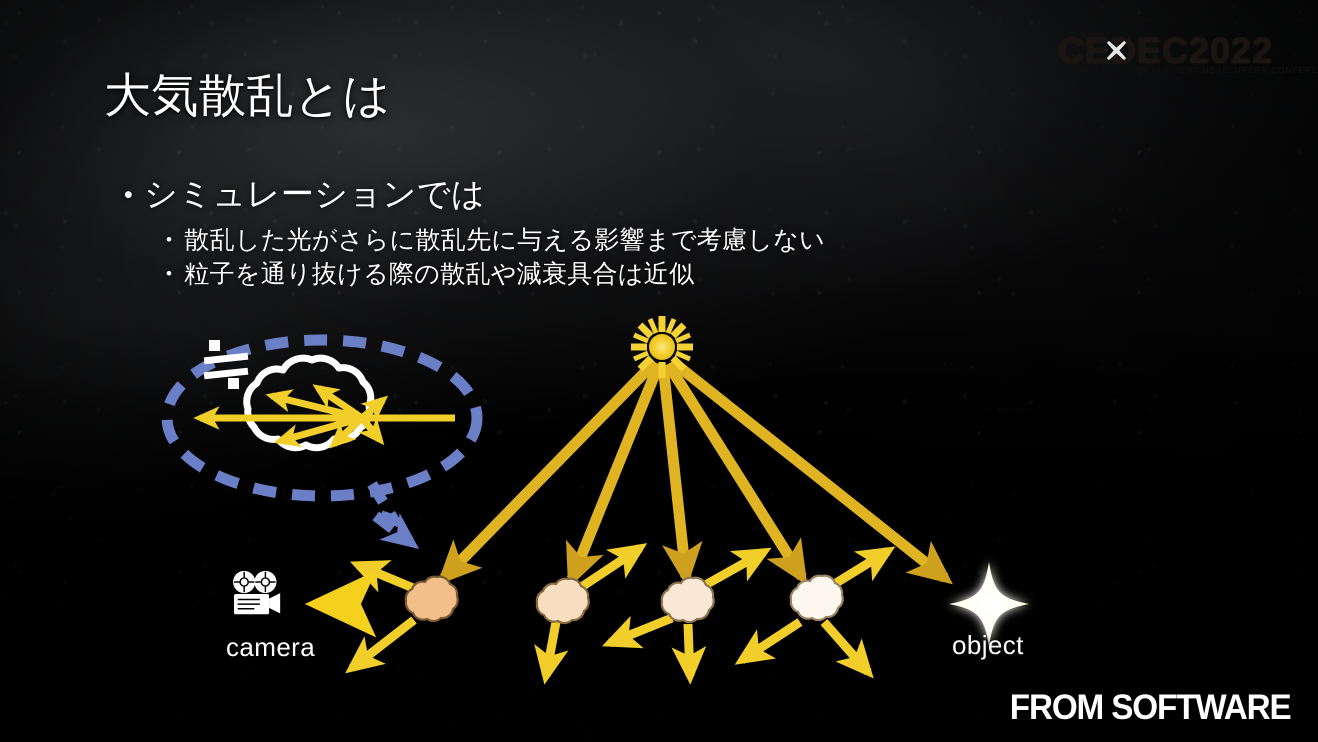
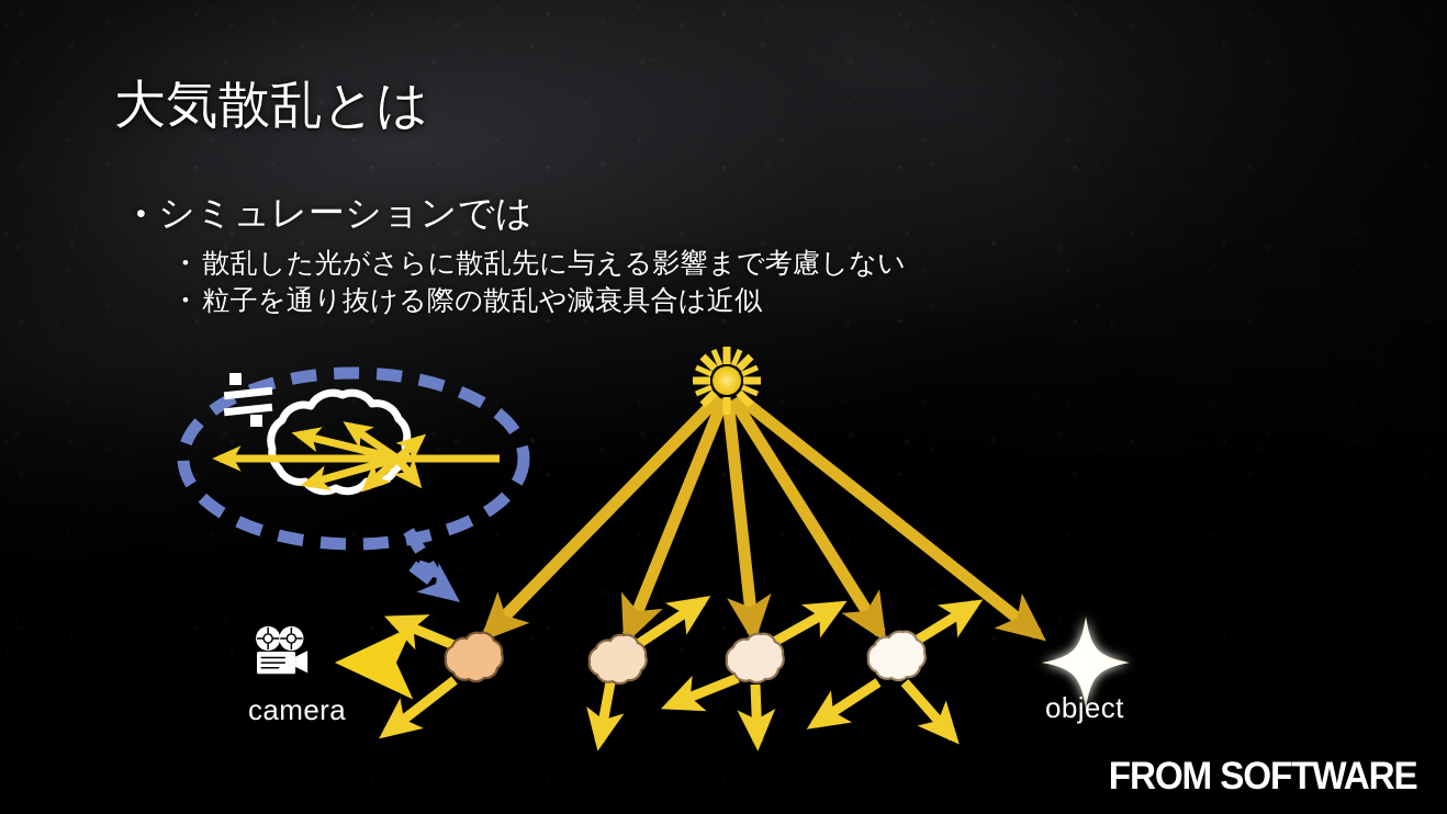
  大気散乱とは
  •
  シミュレーションでは
  •
  散乱した光がさらに散乱先に与える影響まで考慮しない
  •
  粒子を通り抜ける際の散乱や減衰具合は近似
  camera
  object
- CEDEC2022
  FROM SOFTWARE
